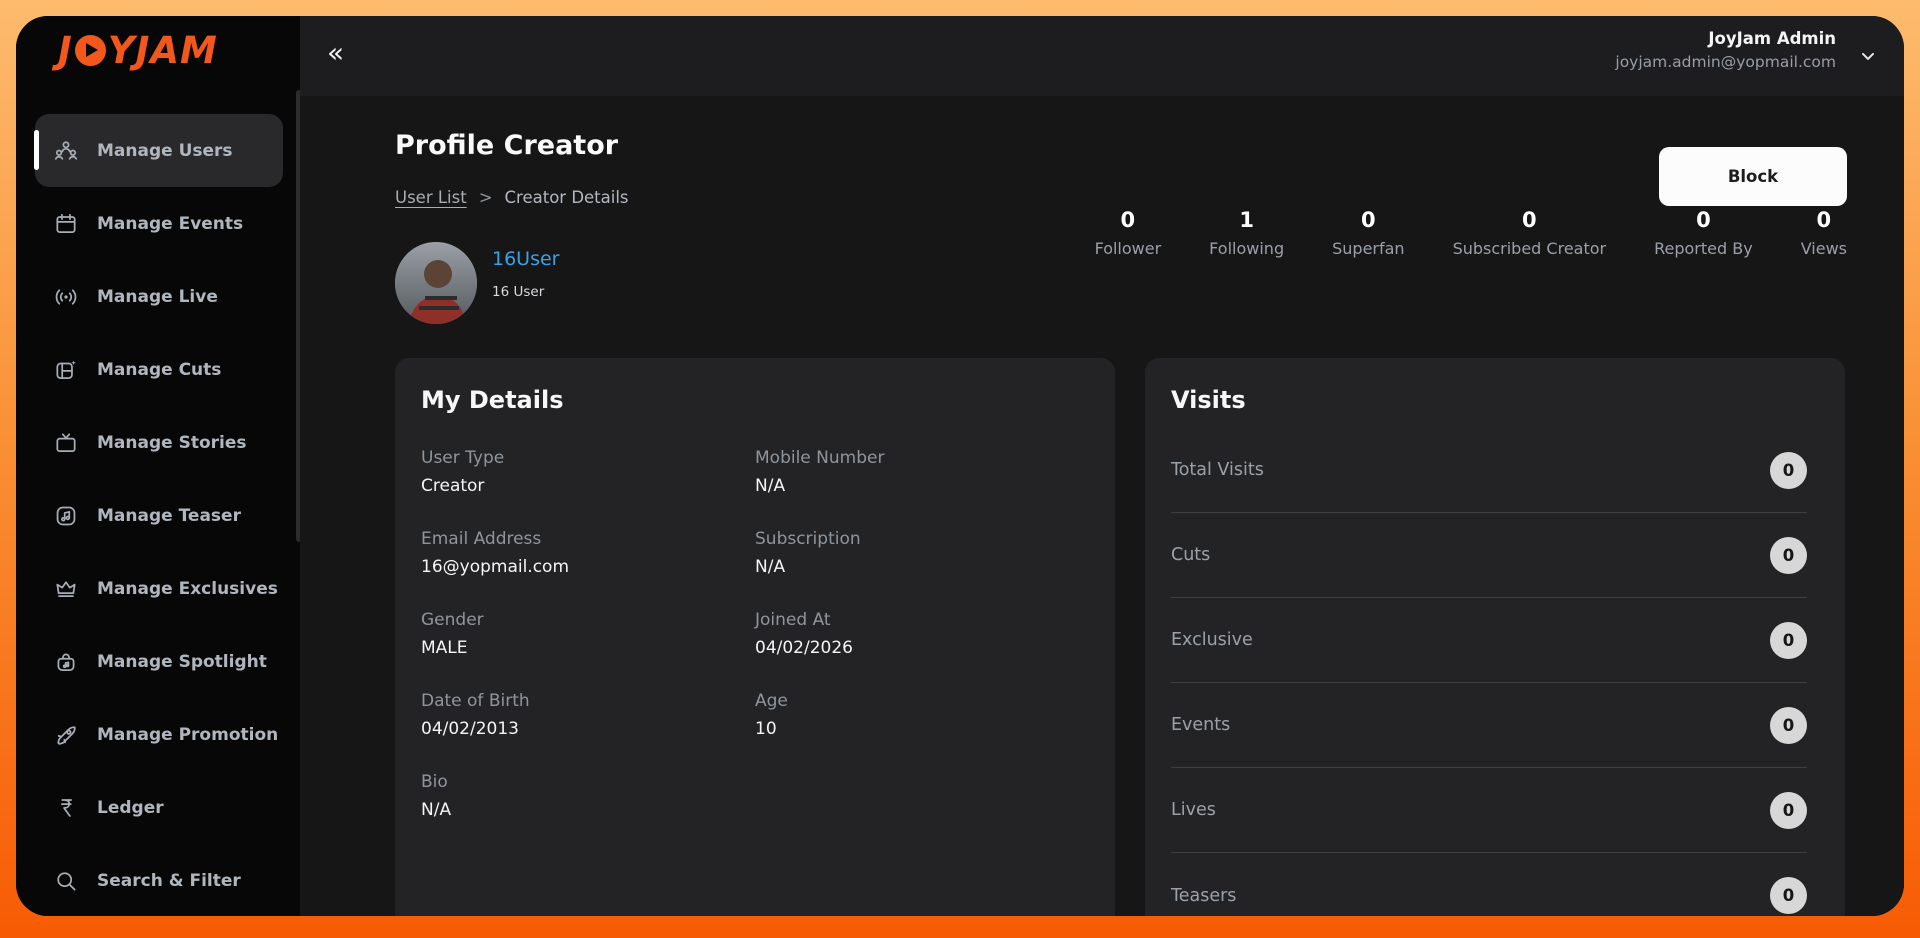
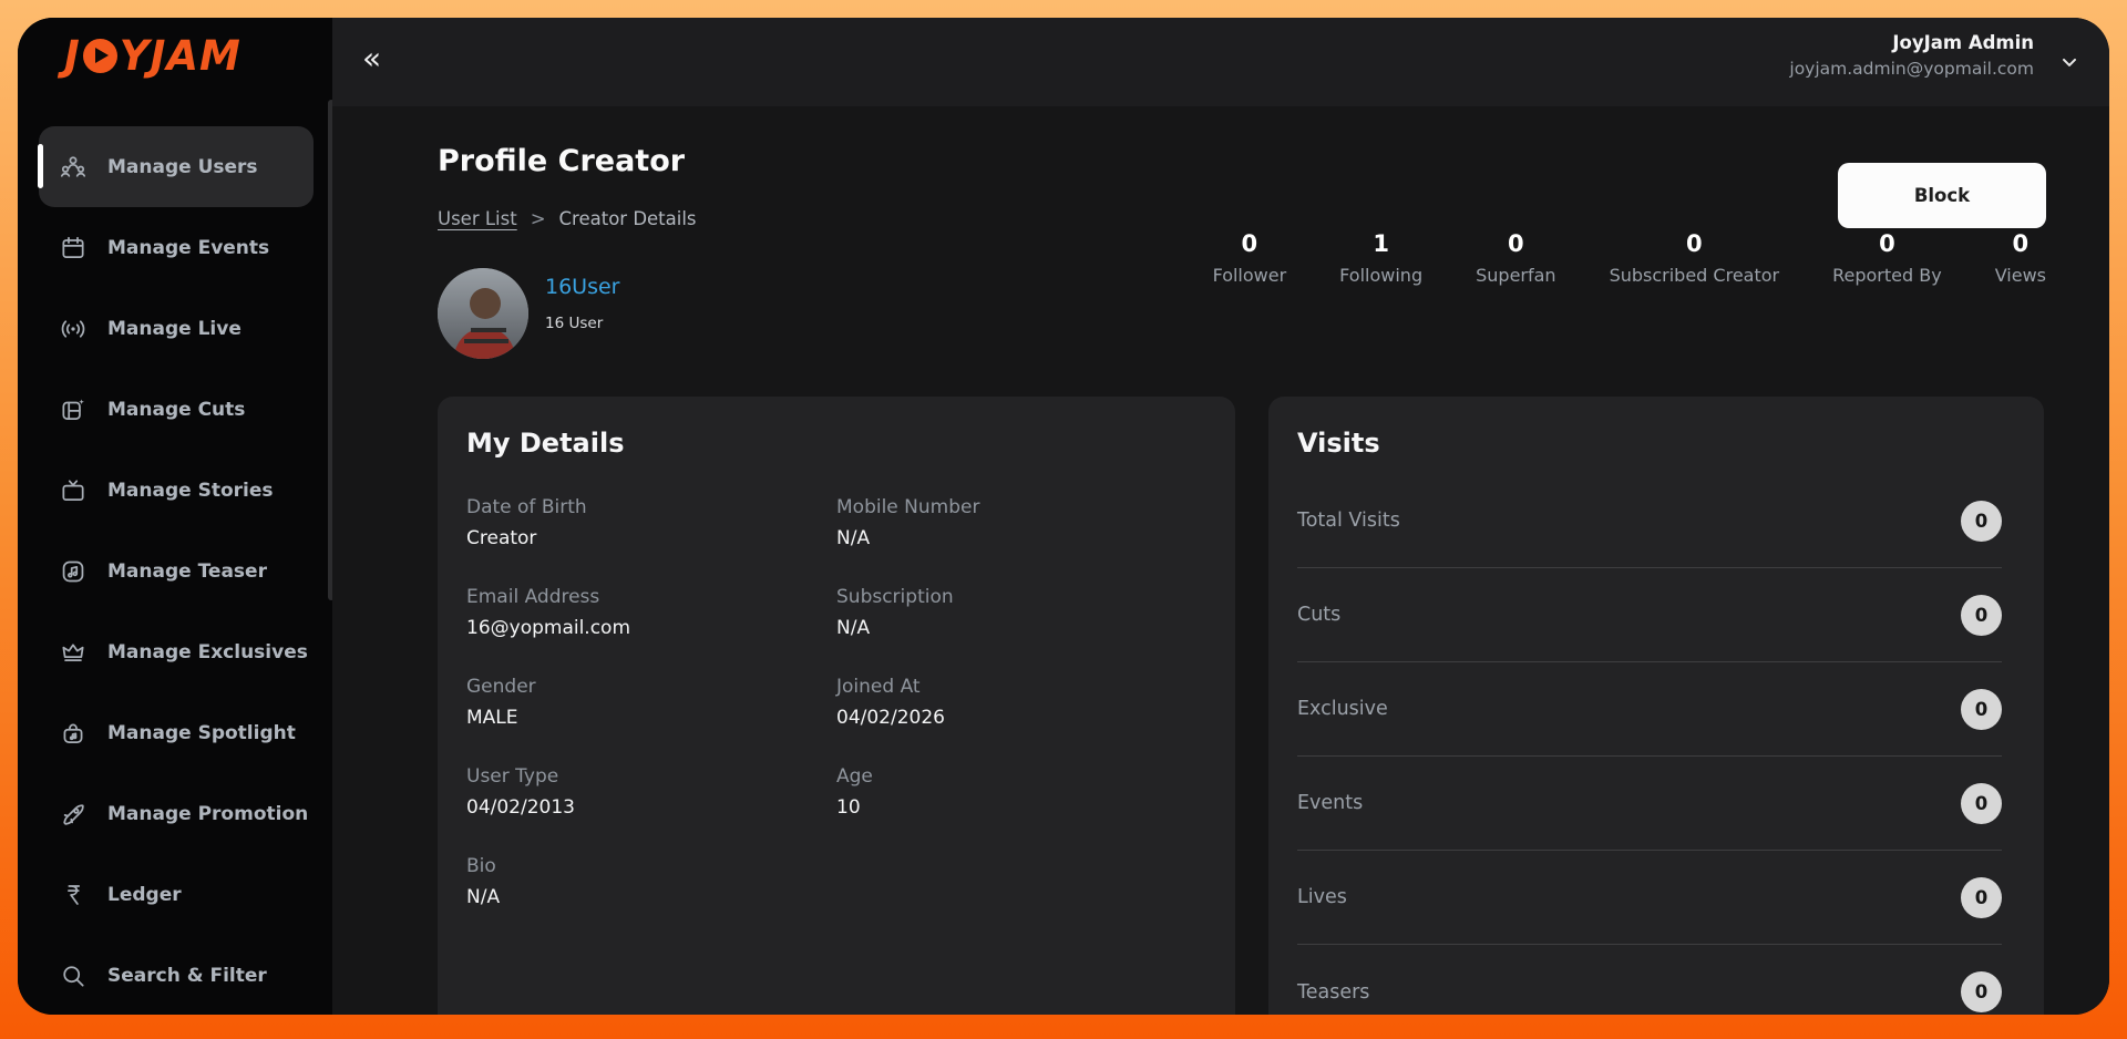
  J
  YJAM
  Manage Users
  Manage Events
  Manage Live
  Manage Cuts
  Manage Stories
  Manage Teaser
  Manage Exclusives
  Manage Spotlight
  Manage Promotion
  Ledger
  Search & Filter
  «
  JoyJam Admin
  joyjam.admin@yopmail.com
  Profile Creator
  User List
  >
  Creator Details
  Block
  16User
  16 User
  0
  Follower
  1
  Following
  0
  Superfan
  0
  Subscribed Creator
  0
  Reported By
  0
  Views
  My Details
- User Type
+ Date of Birth
  Creator
  Mobile Number
  N/A
  Email Address
  16@yopmail.com
  Subscription
  N/A
  Gender
  MALE
  Joined At
  04/02/2026
- Date of Birth
+ User Type
  04/02/2013
  Age
  10
  Bio
  N/A
  Visits
  Total Visits
  0
  Cuts
  0
  Exclusive
  0
  Events
  0
  Lives
  0
  Teasers
  0
